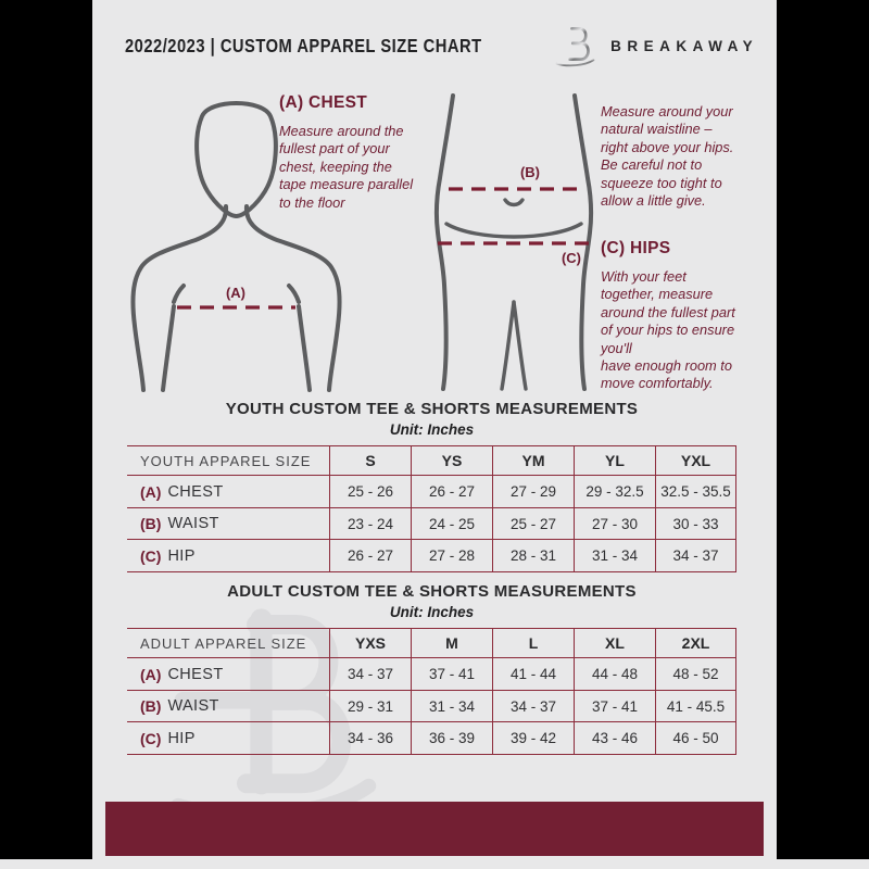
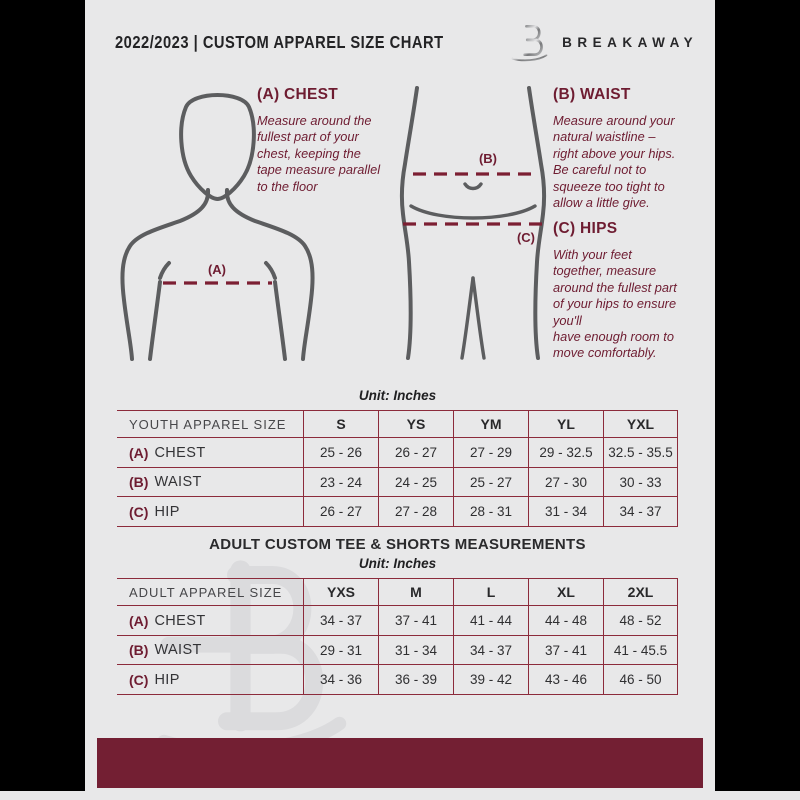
  2022/2023 | CUSTOM APPAREL SIZE CHART
  BREAKAWAY
  (A)
  (A) CHEST
  Measure around the
  fullest part of your
  chest, keeping the
  tape measure parallel
  to the floor
  (B)
  (C)
+ (B) WAIST
  Measure around your
  natural waistline –
  right above your hips.
  Be careful not to
  squeeze too tight to
  allow a little give.
  (C) HIPS
  With your feet
  together, measure
  around the fullest part
  of your hips to ensure
  you'll
  have enough room to
  move comfortably.
- YOUTH CUSTOM TEE & SHORTS MEASUREMENTS
  Unit: Inches
  YOUTH APPAREL SIZE
  S
  YS
  YM
  YL
  YXL
  (A)
  CHEST
  25 - 26
  26 - 27
  27 - 29
  29 - 32.5
  32.5 - 35.5
  (B)
  WAIST
  23 - 24
  24 - 25
  25 - 27
  27 - 30
  30 - 33
  (C)
  HIP
  26 - 27
  27 - 28
  28 - 31
  31 - 34
  34 - 37
  ADULT CUSTOM TEE & SHORTS MEASUREMENTS
  Unit: Inches
  ADULT APPAREL SIZE
  YXS
  M
  L
  XL
  2XL
  (A)
  CHEST
  34 - 37
  37 - 41
  41 - 44
  44 - 48
  48 - 52
  (B)
  WAIST
  29 - 31
  31 - 34
  34 - 37
  37 - 41
  41 - 45.5
  (C)
  HIP
  34 - 36
  36 - 39
  39 - 42
  43 - 46
  46 - 50
